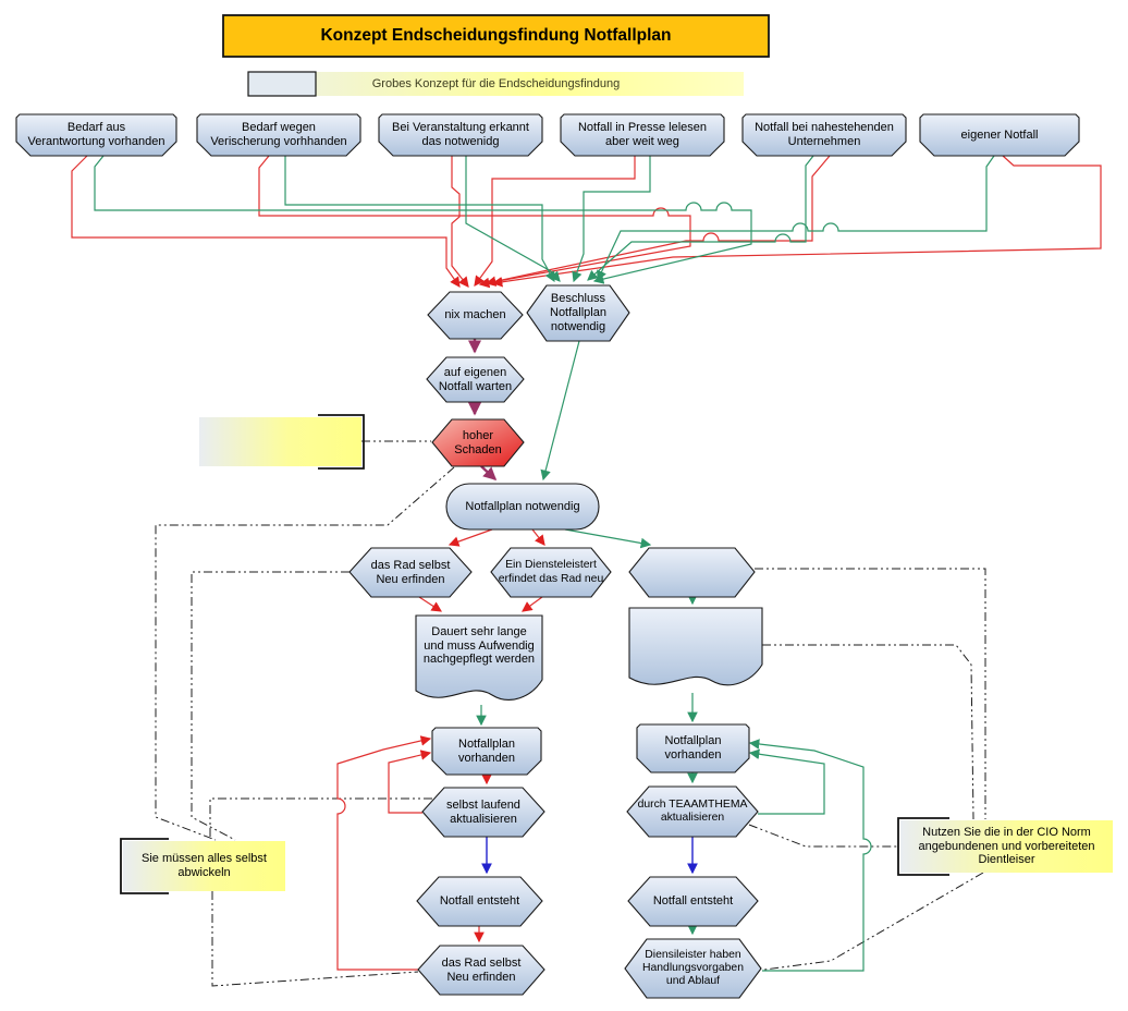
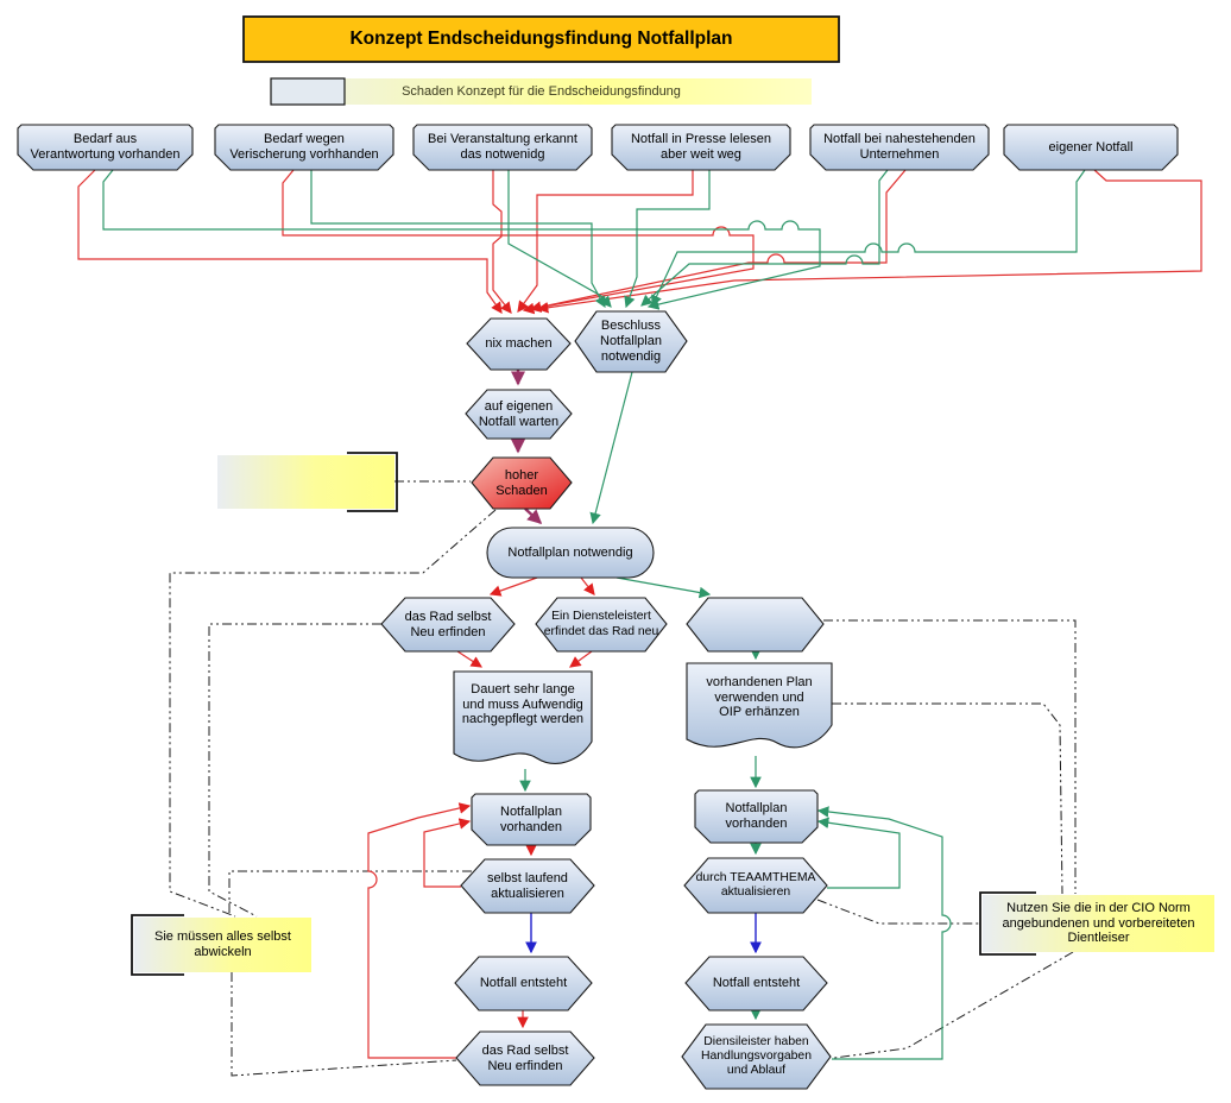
  Konzept Endscheidungsfindung Notfallplan
- Grobes Konzept für die Endscheidungsfindung
+ Schaden Konzept für die Endscheidungsfindung
  Bedarf aus
  Verantwortung vorhanden
  Bedarf wegen
  Verischerung vorhhanden
  Bei Veranstaltung erkannt
  das notwenidg
  Notfall in Presse lelesen
  aber weit weg
  Notfall bei nahestehenden
  Unternehmen
  eigener Notfall
  nix machen
  Beschluss
  Notfallplan
  notwendig
  auf eigenen
  Notfall warten
  hoher
  Schaden
  Notfallplan notwendig
  das Rad selbst
  Neu erfinden
  Ein Diensteleistert
  erfindet das Rad neu
  Dauert sehr lange
  und muss Aufwendig
  nachgepflegt werden
+ vorhandenen Plan
+ verwenden und
+ OIP erhänzen
  Notfallplan
  vorhanden
  Notfallplan
  vorhanden
  selbst laufend
  aktualisieren
  durch TEAAMTHEMA
  aktualisieren
  Notfall entsteht
  Notfall entsteht
  das Rad selbst
  Neu erfinden
  Diensileister haben
  Handlungsvorgaben
  und Ablauf
  Sie müssen alles selbst
  abwickeln
  Nutzen Sie die in der CIO Norm
  angebundenen und vorbereiteten
  Dientleiser
